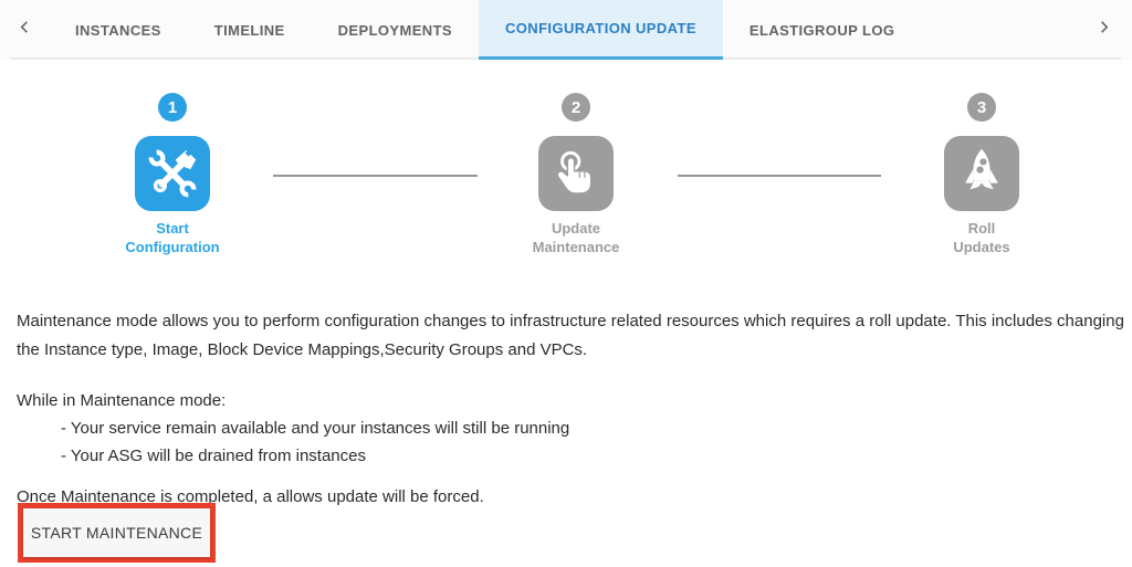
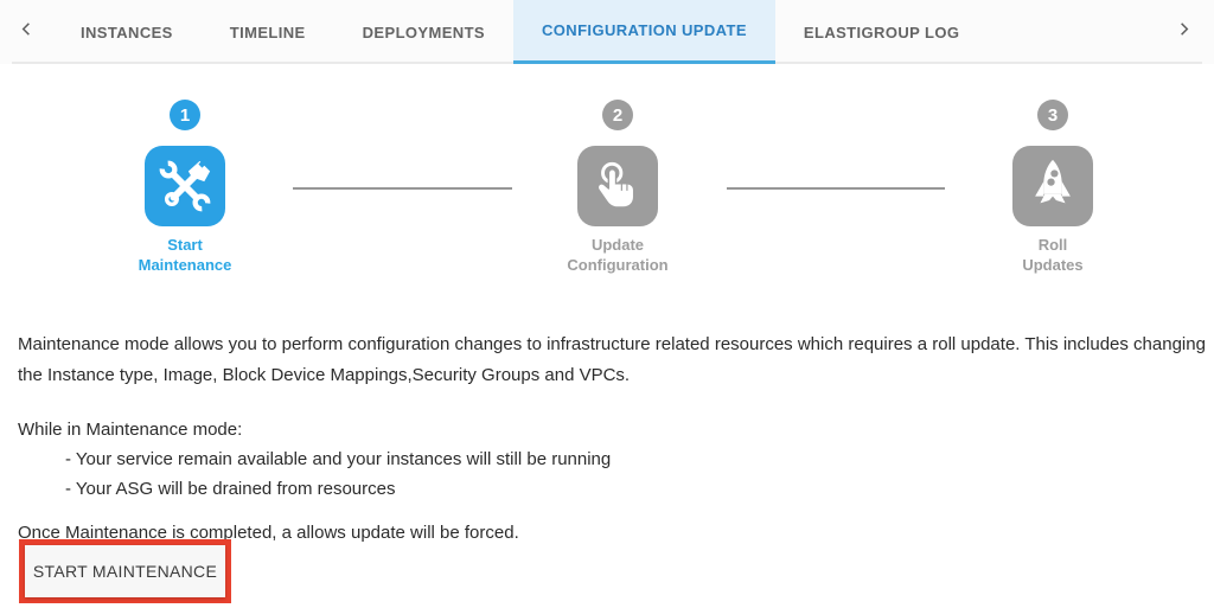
  INSTANCES
  TIMELINE
  DEPLOYMENTS
  CONFIGURATION UPDATE
  ELASTIGROUP LOG
  1
  Start
- Configuration
+ Maintenance
  2
  Update
- Maintenance
+ Configuration
  3
  Roll
  Updates
  Maintenance mode allows you to perform configuration changes to infrastructure related resources which requires a roll update. This includes changing the Instance type, Image, Block Device Mappings,Security Groups and VPCs.
  While in Maintenance mode:
  - Your service remain available and your instances will still be running
- - Your ASG will be drained from instances
+ - Your ASG will be drained from resources
  Once Maintenance is completed, a allows update will be forced.
  START MAINTENANCE
